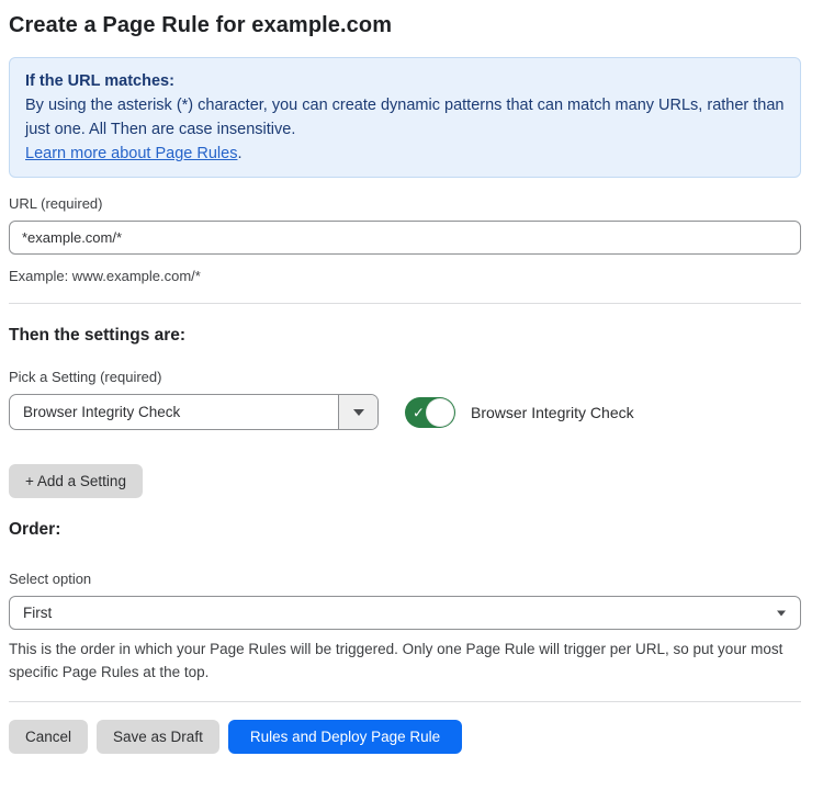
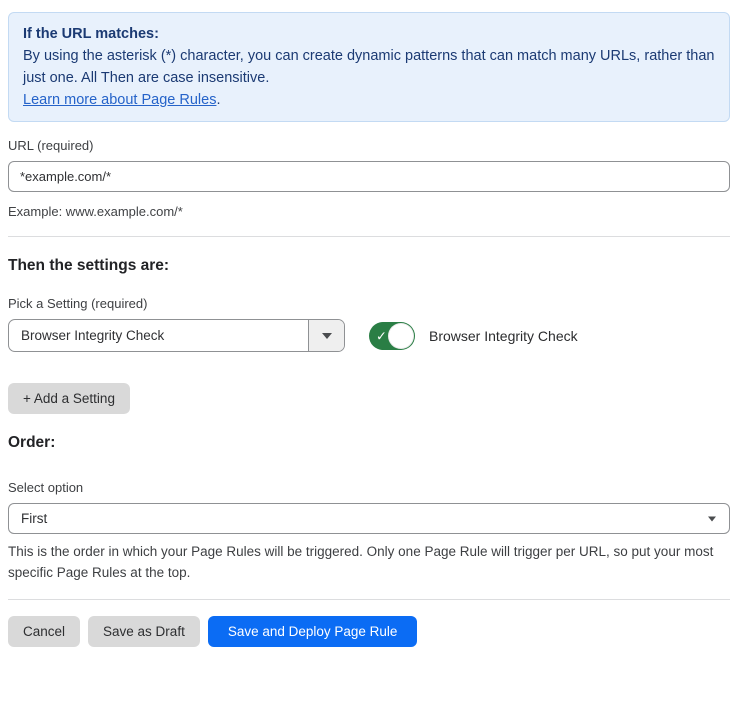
- Create a Page Rule for example.com
  If the URL matches:
  By using the asterisk (*) character, you can create dynamic patterns that can match many URLs, rather than just one. All Then are case insensitive.
  Learn more about Page Rules.
  URL (required)
  *example.com/*
  Example: www.example.com/*
  Then the settings are:
  Pick a Setting (required)
  Browser Integrity Check
  ✓
  Browser Integrity Check
  + Add a Setting
  Order:
  Select option
  First
  This is the order in which your Page Rules will be triggered. Only one Page Rule will trigger per URL, so put your most specific Page Rules at the top.
  Cancel
  Save as Draft
- Rules and Deploy Page Rule
+ Save and Deploy Page Rule
